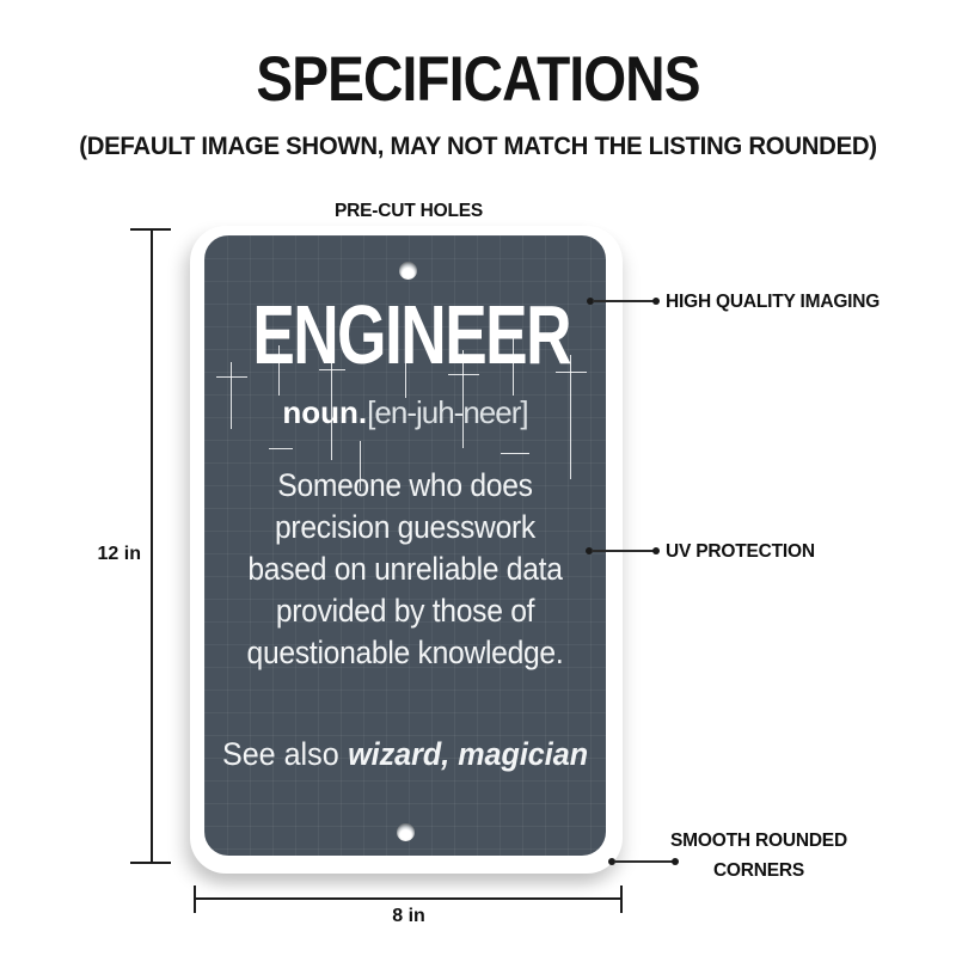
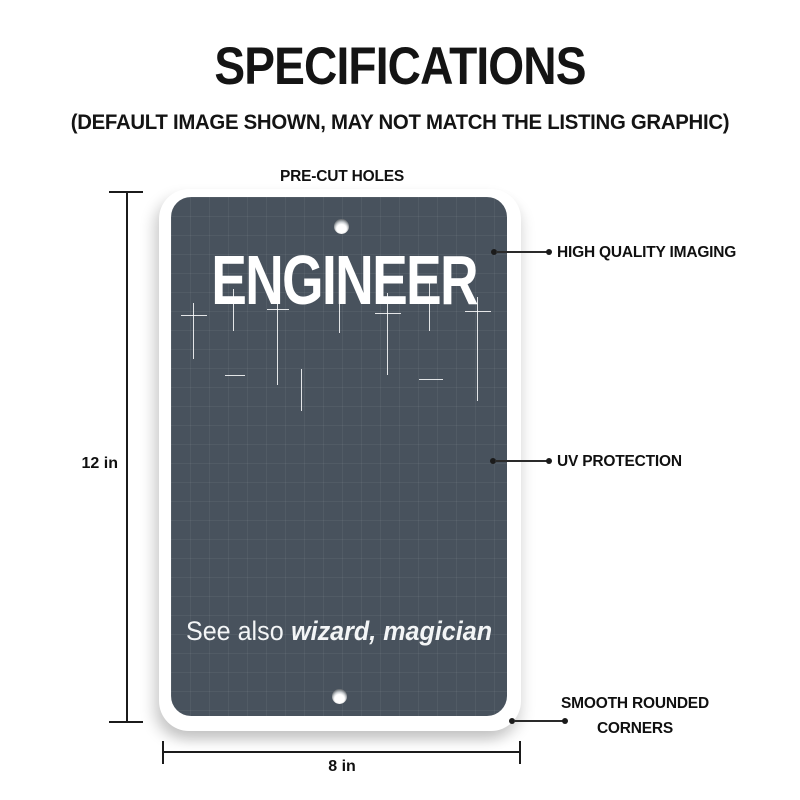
  SPECIFICATIONS
- (DEFAULT IMAGE SHOWN, MAY NOT MATCH THE LISTING ROUNDED)
+ (DEFAULT IMAGE SHOWN, MAY NOT MATCH THE LISTING GRAPHIC)
  PRE-CUT HOLES
  ENGINEER
- noun.[en-juh-neer]
- Someone who does
- precision guesswork
- based on unreliable data
- provided by those of
- questionable knowledge.
  See also wizard, magician
  HIGH QUALITY IMAGING
  UV PROTECTION
  SMOOTH ROUNDED
  CORNERS
  12 in
  8 in
